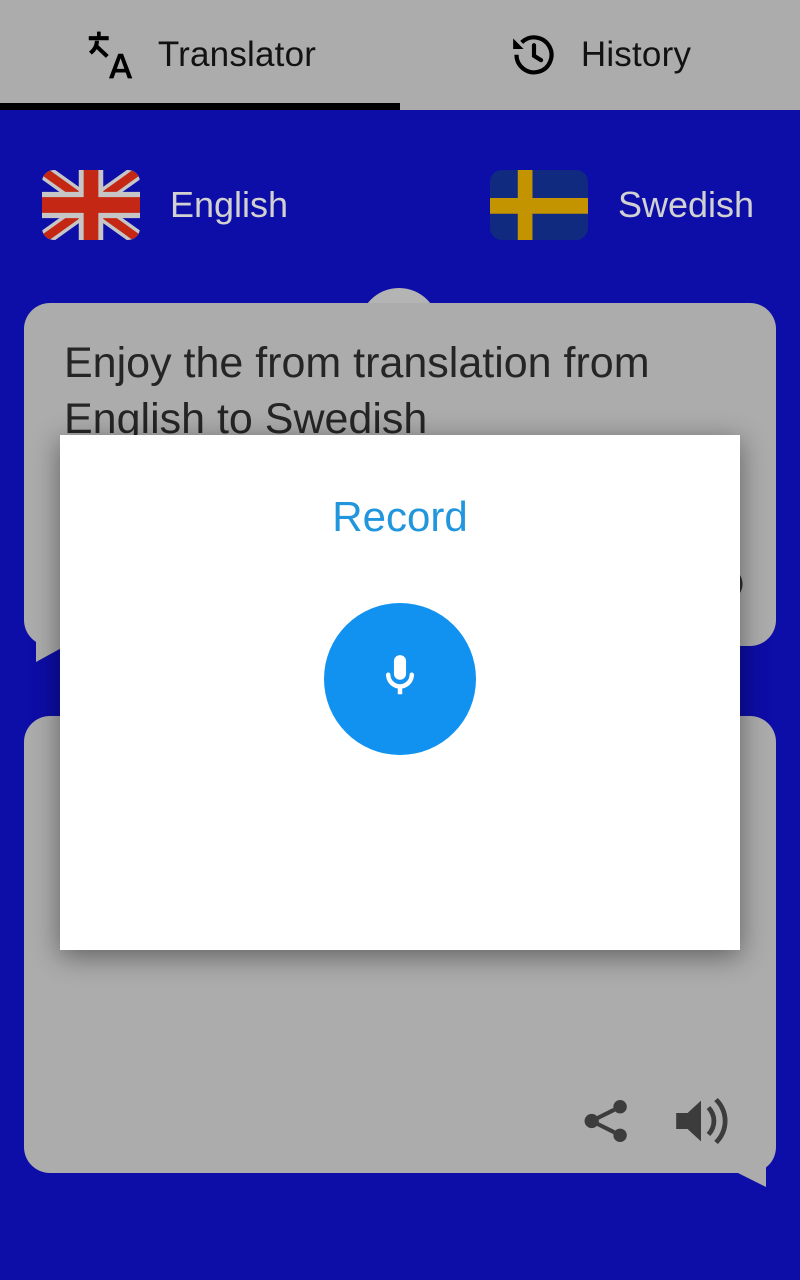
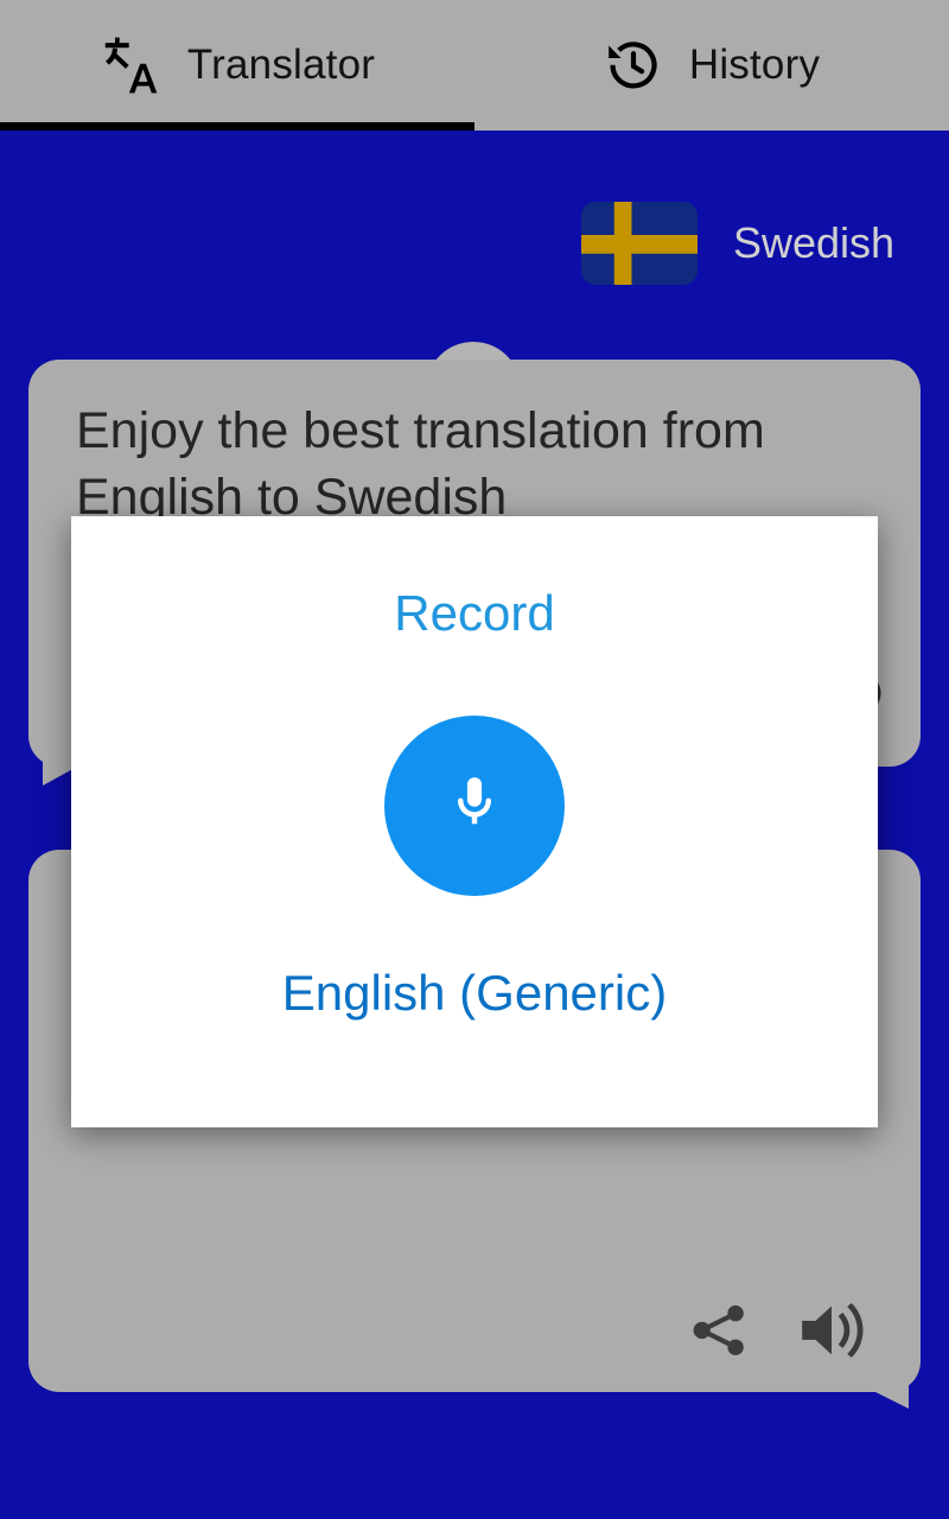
  Translator
  History
- English
  Swedish
- Enjoy the from translation from English to Swedish
+ Enjoy the best translation from English to Swedish
  Record
+ English (Generic)
